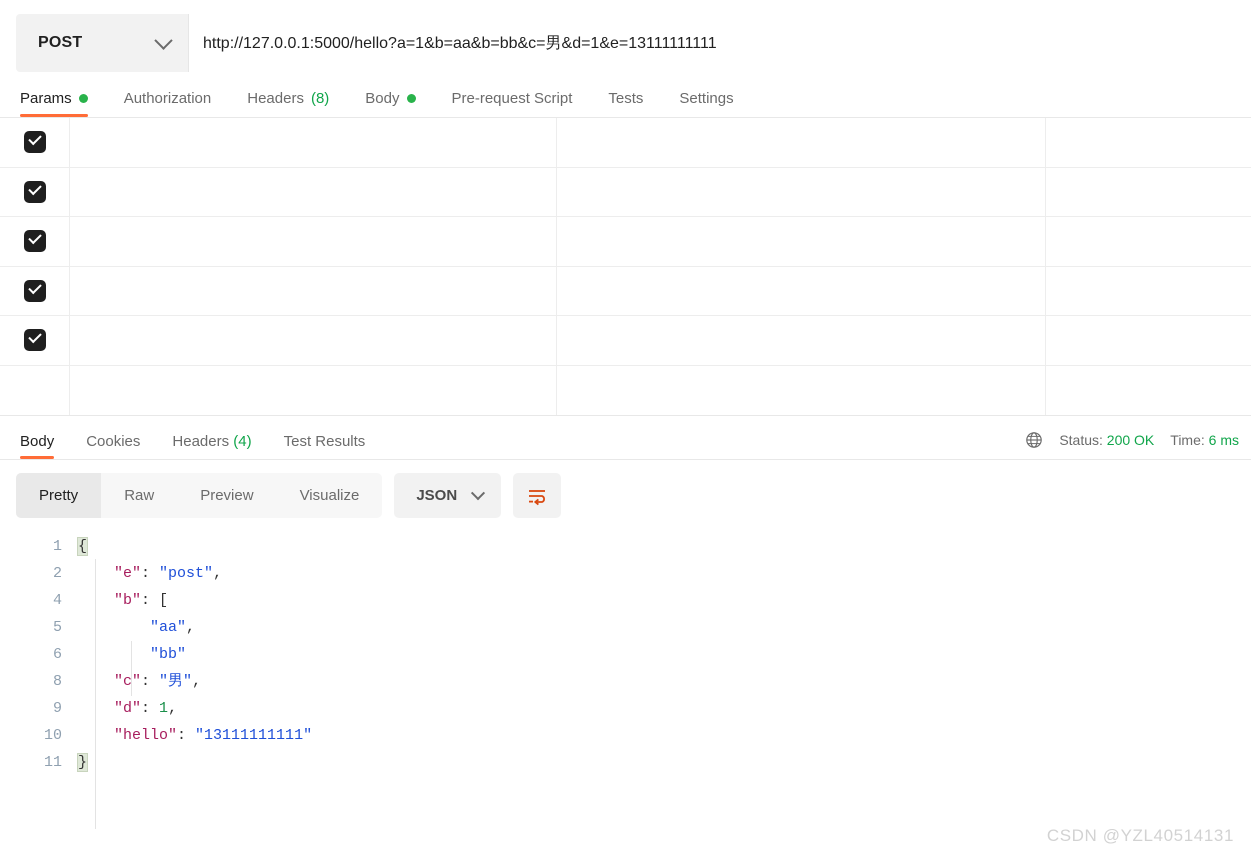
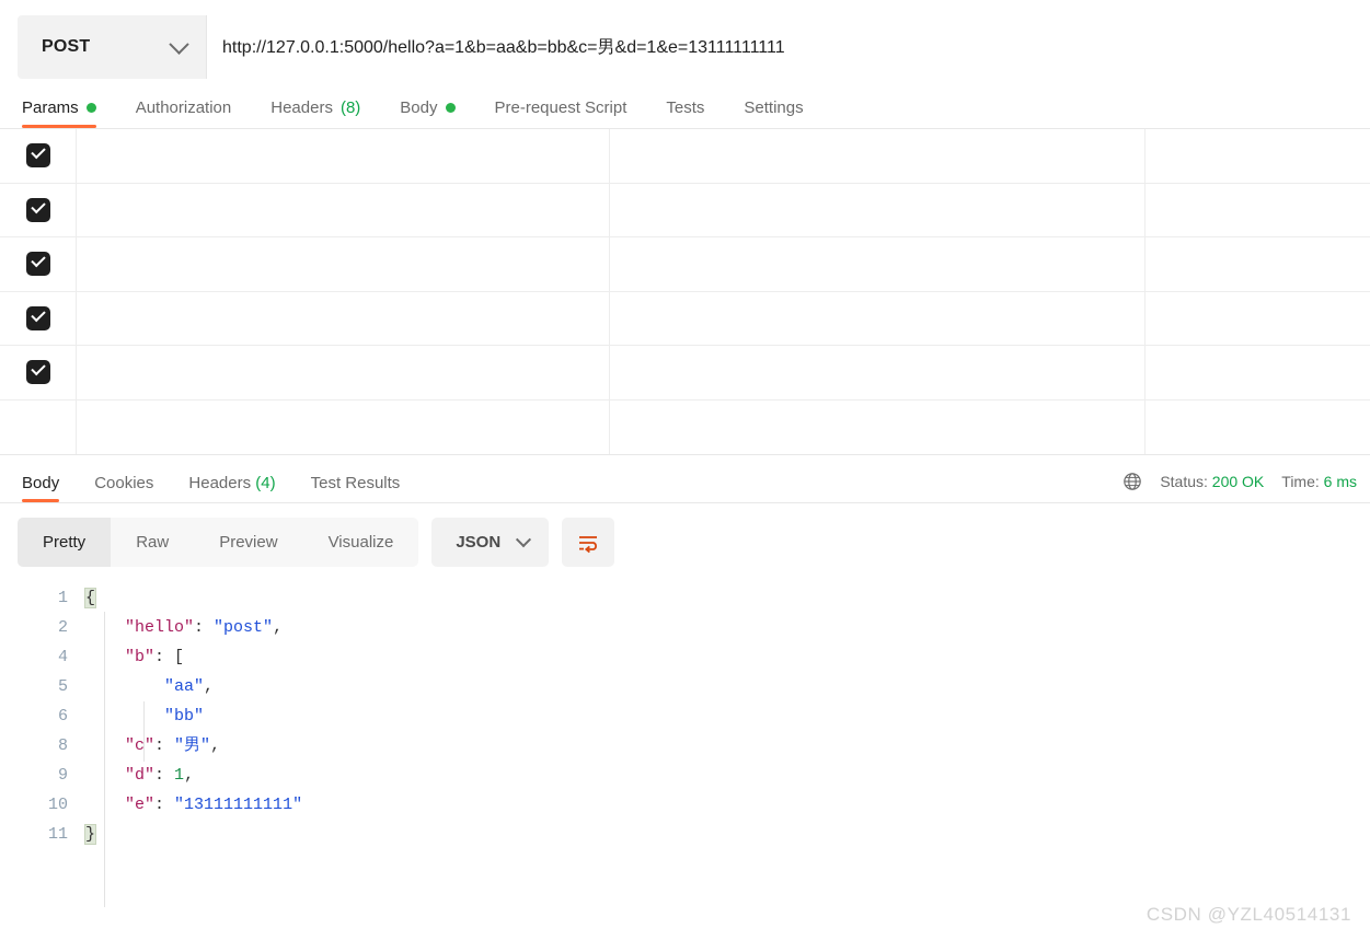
  POST
  http://127.0.0.1:5000/hello?a=1&b=aa&b=bb&c=男&d=1&e=13111111111
  Params
  Authorization
  Headers
  (8)
  Body
  Pre-request Script
  Tests
  Settings
  Body
  Cookies
  Headers (4)
  Test Results
  Status: 200 OK
  Time: 6 ms
  Pretty
  Raw
  Preview
  Visualize
  JSON
  1
  {
  2
- "e": "post",
+ "hello": "post",
  4
  "b": [
  5
  "aa",
  6
  "bb"
  8
  "c": "男",
  9
  "d": 1,
  10
- "hello": "13111111111"
+ "e": "13111111111"
  11
  }
  CSDN @YZL40514131
